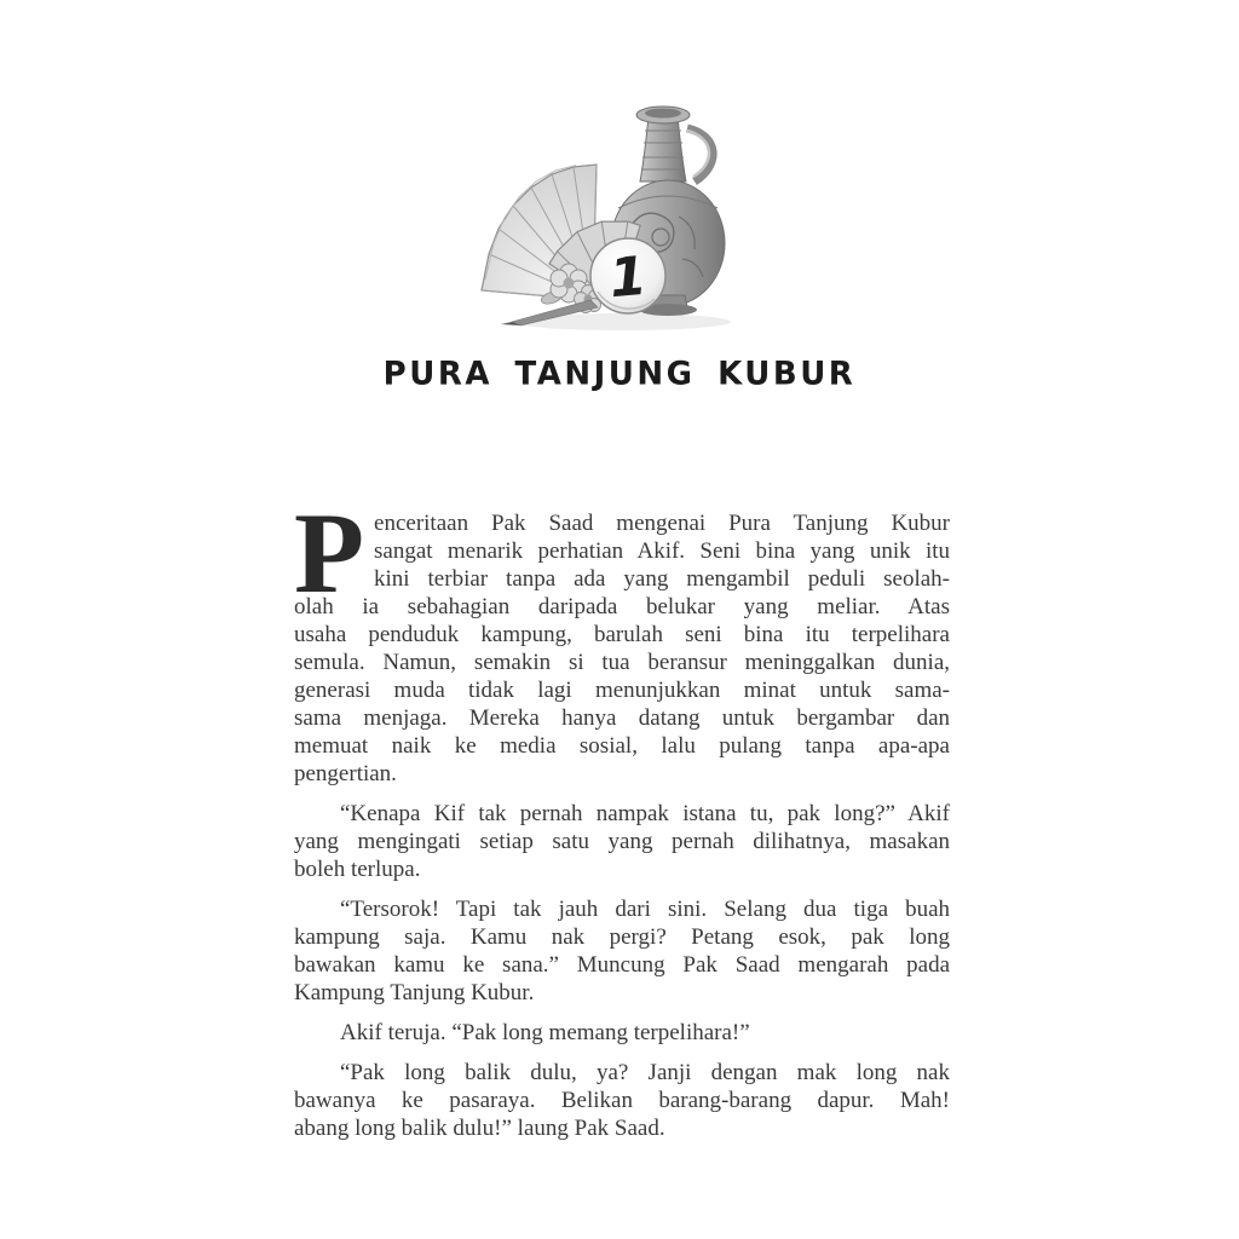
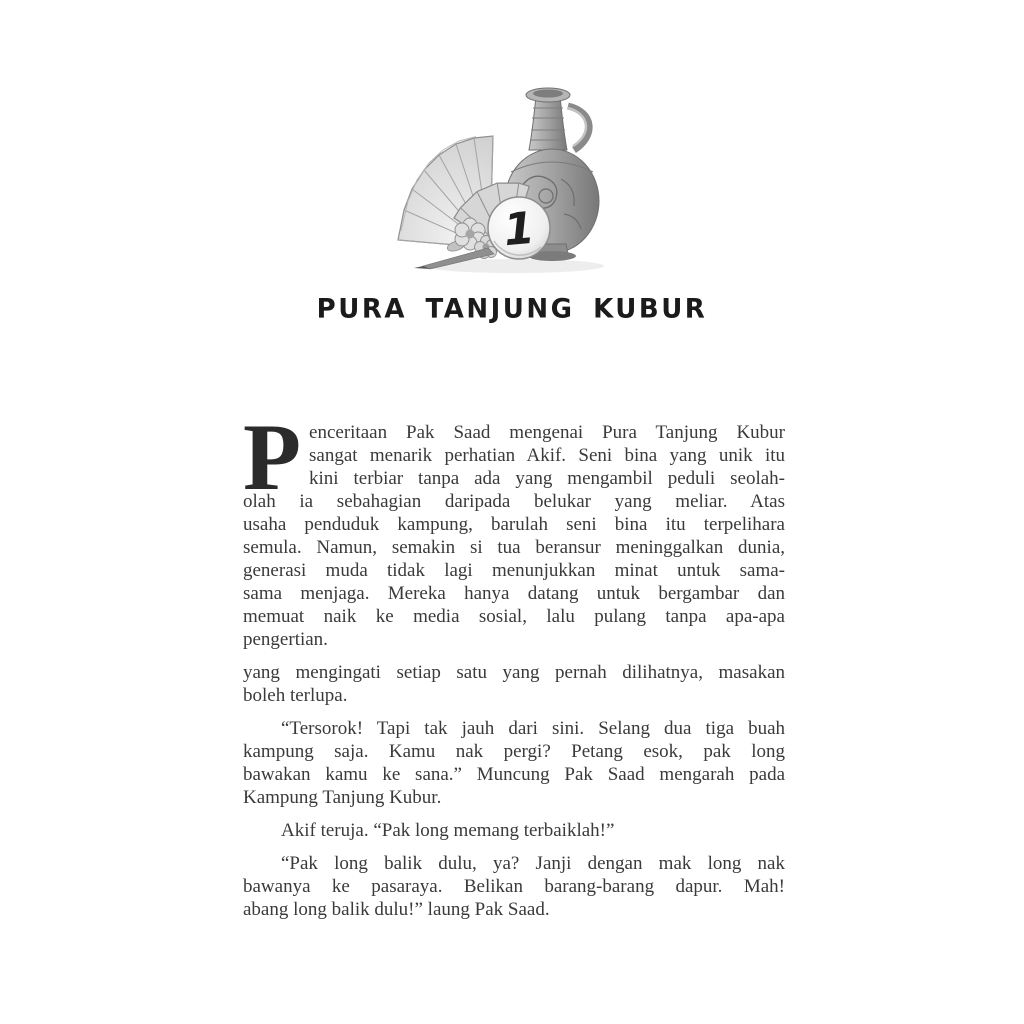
  PURA TANJUNG KUBUR
  P
  enceritaan Pak Saad mengenai Pura Tanjung Kubur
  sangat menarik perhatian Akif. Seni bina yang unik itu
  kini terbiar tanpa ada yang mengambil peduli seolah-
  olah ia sebahagian daripada belukar yang meliar. Atas
  usaha penduduk kampung, barulah seni bina itu terpelihara
  semula. Namun, semakin si tua beransur meninggalkan dunia,
  generasi muda tidak lagi menunjukkan minat untuk sama-
  sama menjaga. Mereka hanya datang untuk bergambar dan
  memuat naik ke media sosial, lalu pulang tanpa apa-apa
  pengertian.
- “Kenapa Kif tak pernah nampak istana tu, pak long?” Akif
  yang mengingati setiap satu yang pernah dilihatnya, masakan
  boleh terlupa.
  “Tersorok! Tapi tak jauh dari sini. Selang dua tiga buah
  kampung saja. Kamu nak pergi? Petang esok, pak long
  bawakan kamu ke sana.” Muncung Pak Saad mengarah pada
  Kampung Tanjung Kubur.
- Akif teruja. “Pak long memang terpelihara!”
+ Akif teruja. “Pak long memang terbaiklah!”
  “Pak long balik dulu, ya? Janji dengan mak long nak
  bawanya ke pasaraya. Belikan barang-barang dapur. Mah!
  abang long balik dulu!” laung Pak Saad.
